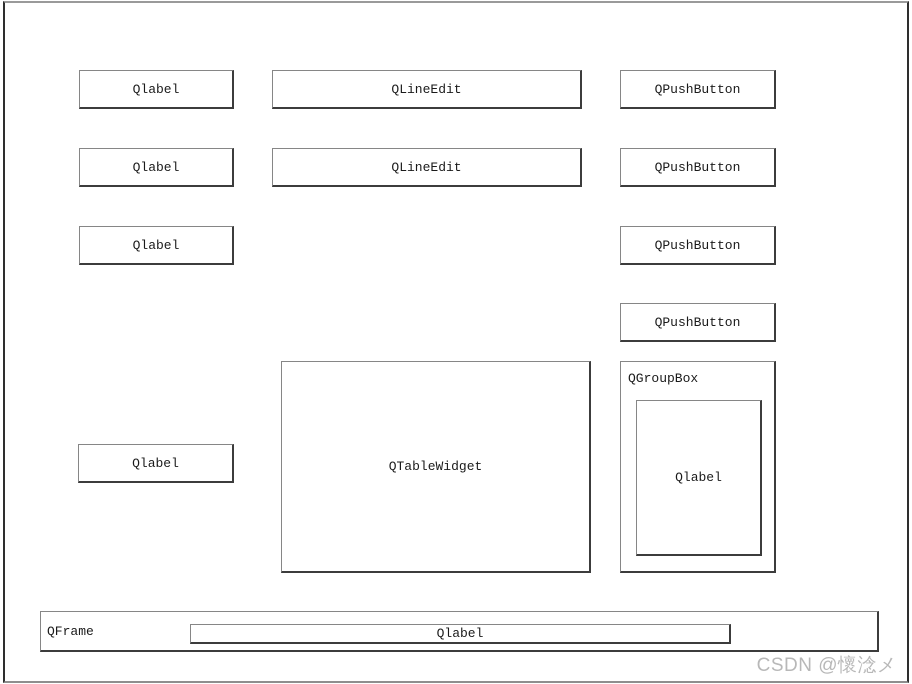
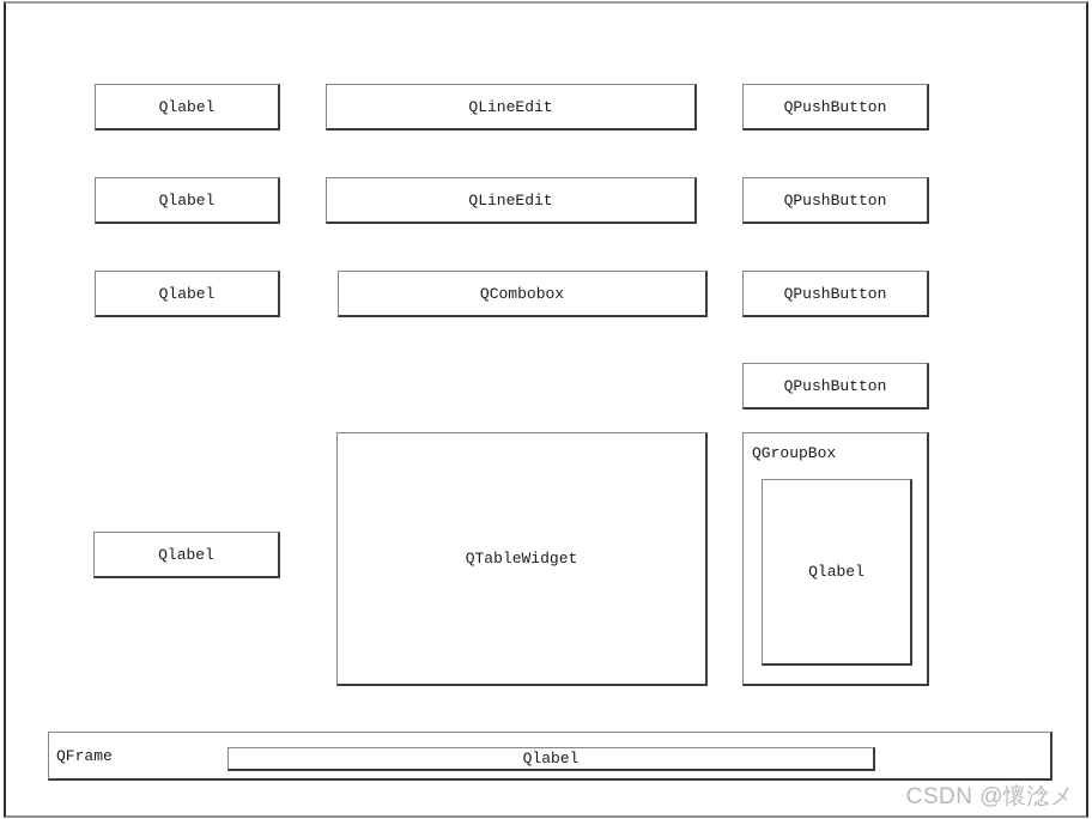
  Qlabel
  QLineEdit
  QPushButton
  Qlabel
  QLineEdit
  QPushButton
  Qlabel
+ QCombobox
  QPushButton
  QPushButton
  Qlabel
  QTableWidget
  QGroupBox
  Qlabel
  QFrame
  Qlabel
  CSDN @懷淰メ
